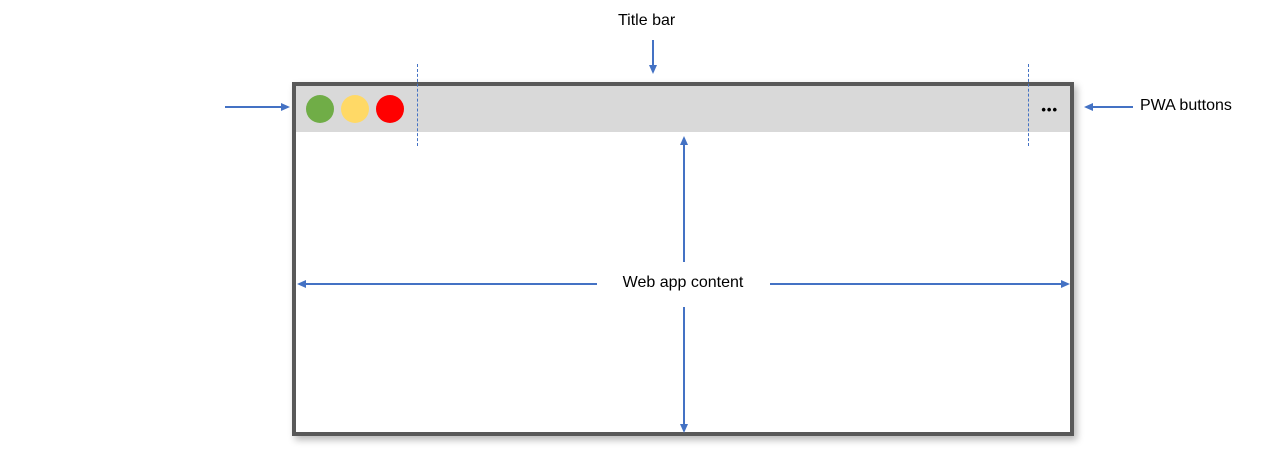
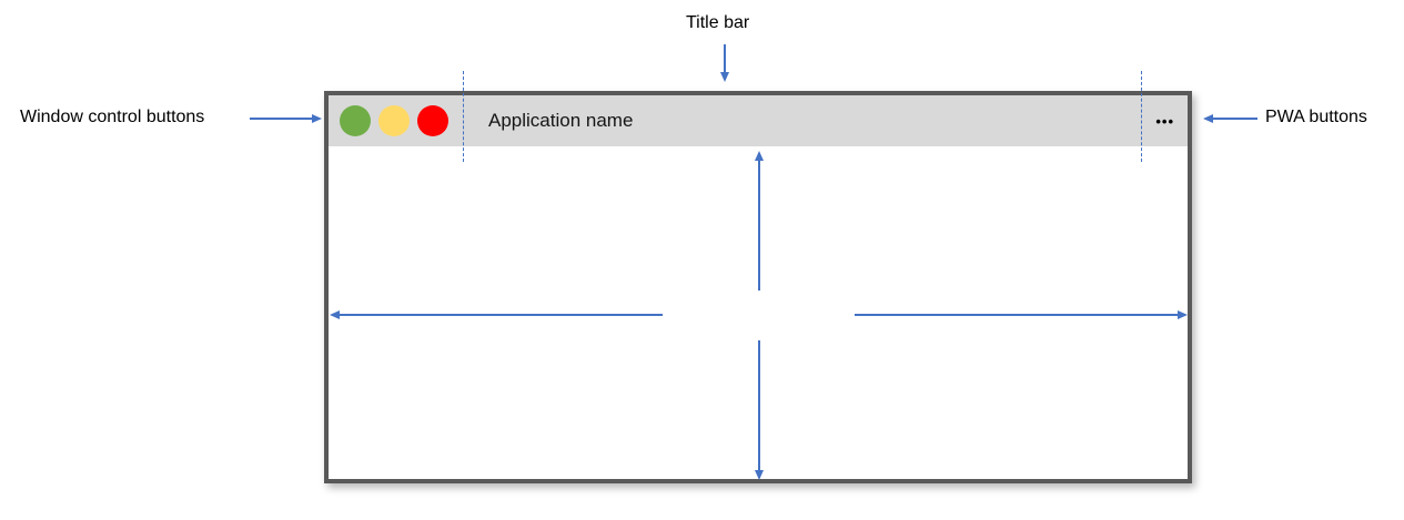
+ Application name
  •••
  Title bar
+ Window control buttons
  PWA buttons
- Web app content
